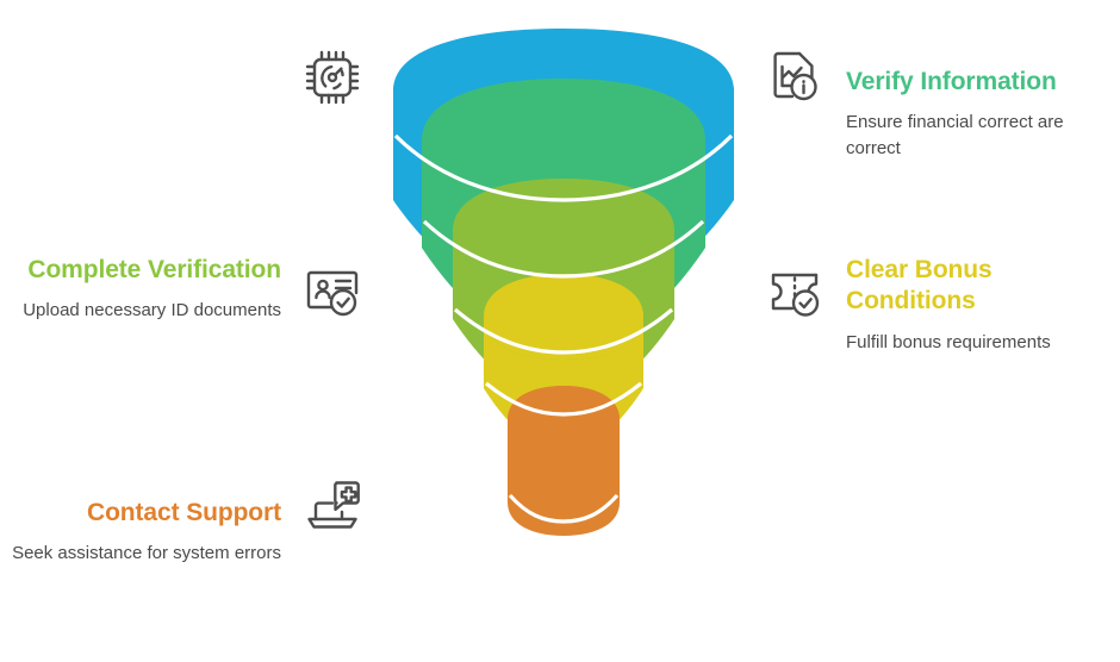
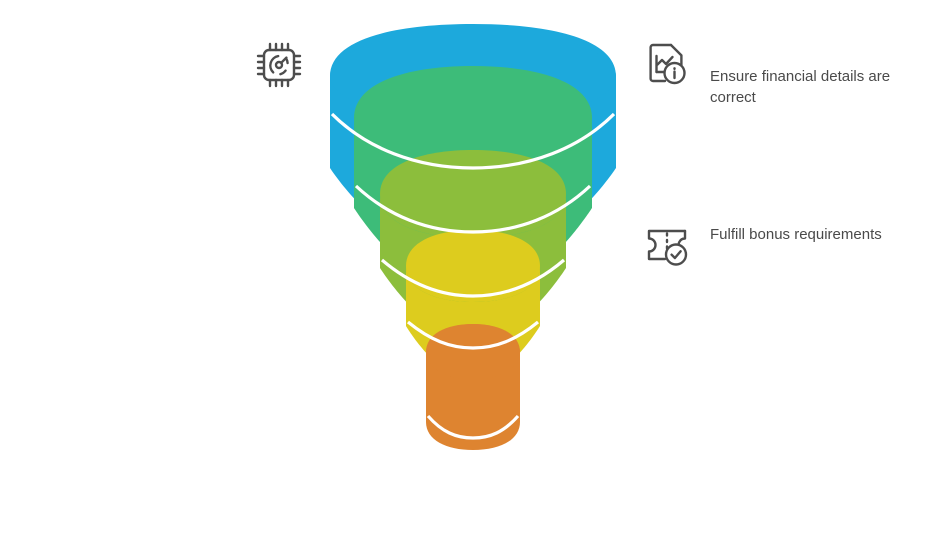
- Complete Verification
- Upload necessary ID documents
- Contact Support
- Seek assistance for system errors
- Verify Information
- Ensure financial correct are correct
+ Ensure financial details are correct
- Clear Bonus Conditions
  Fulfill bonus requirements
